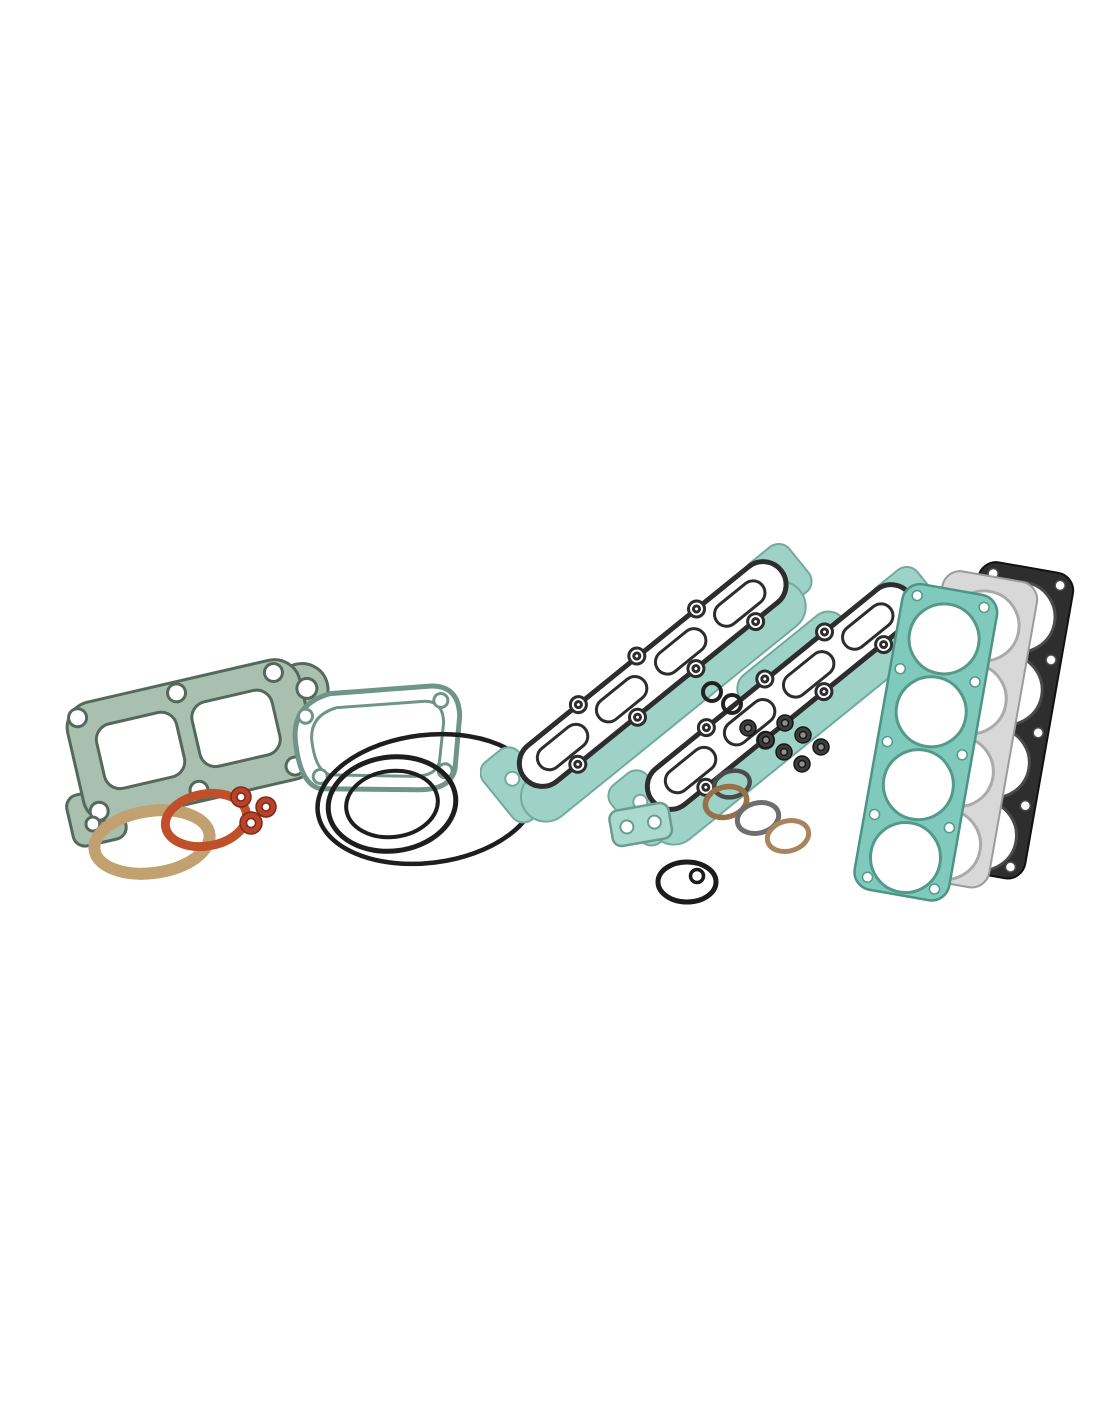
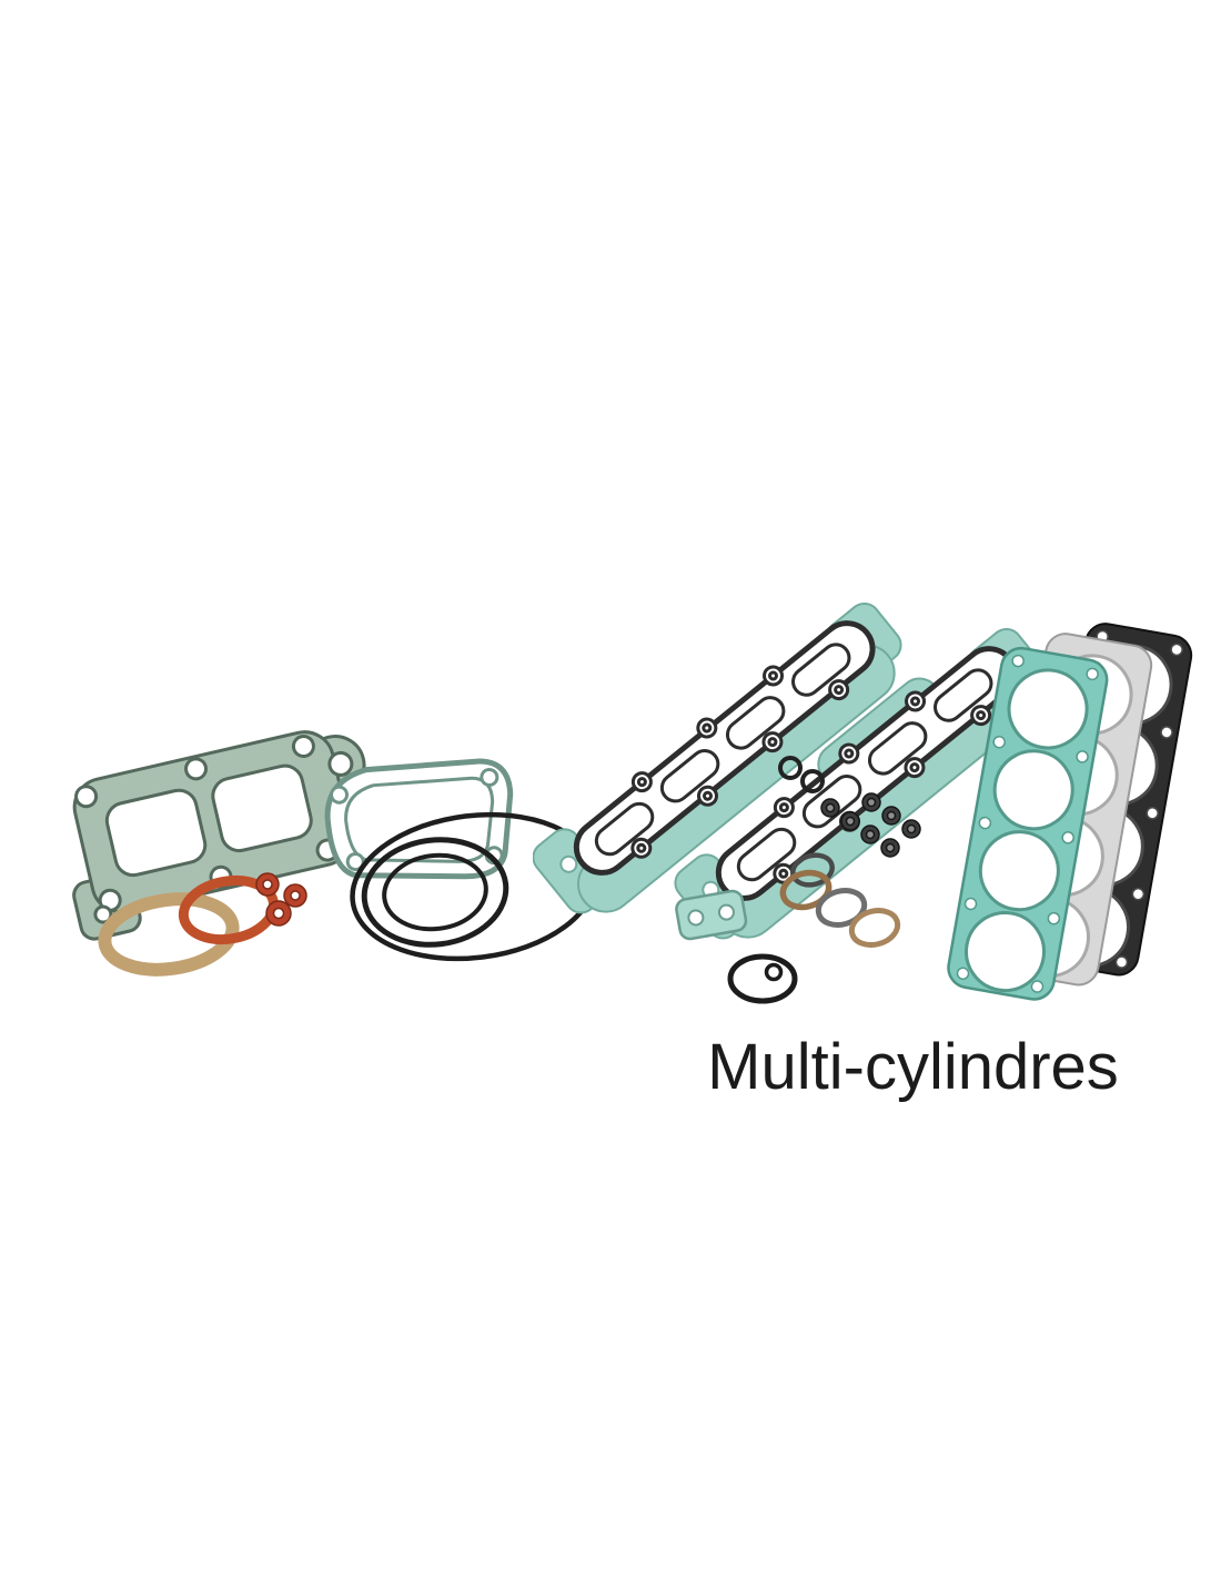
+ Multi-cylindres
